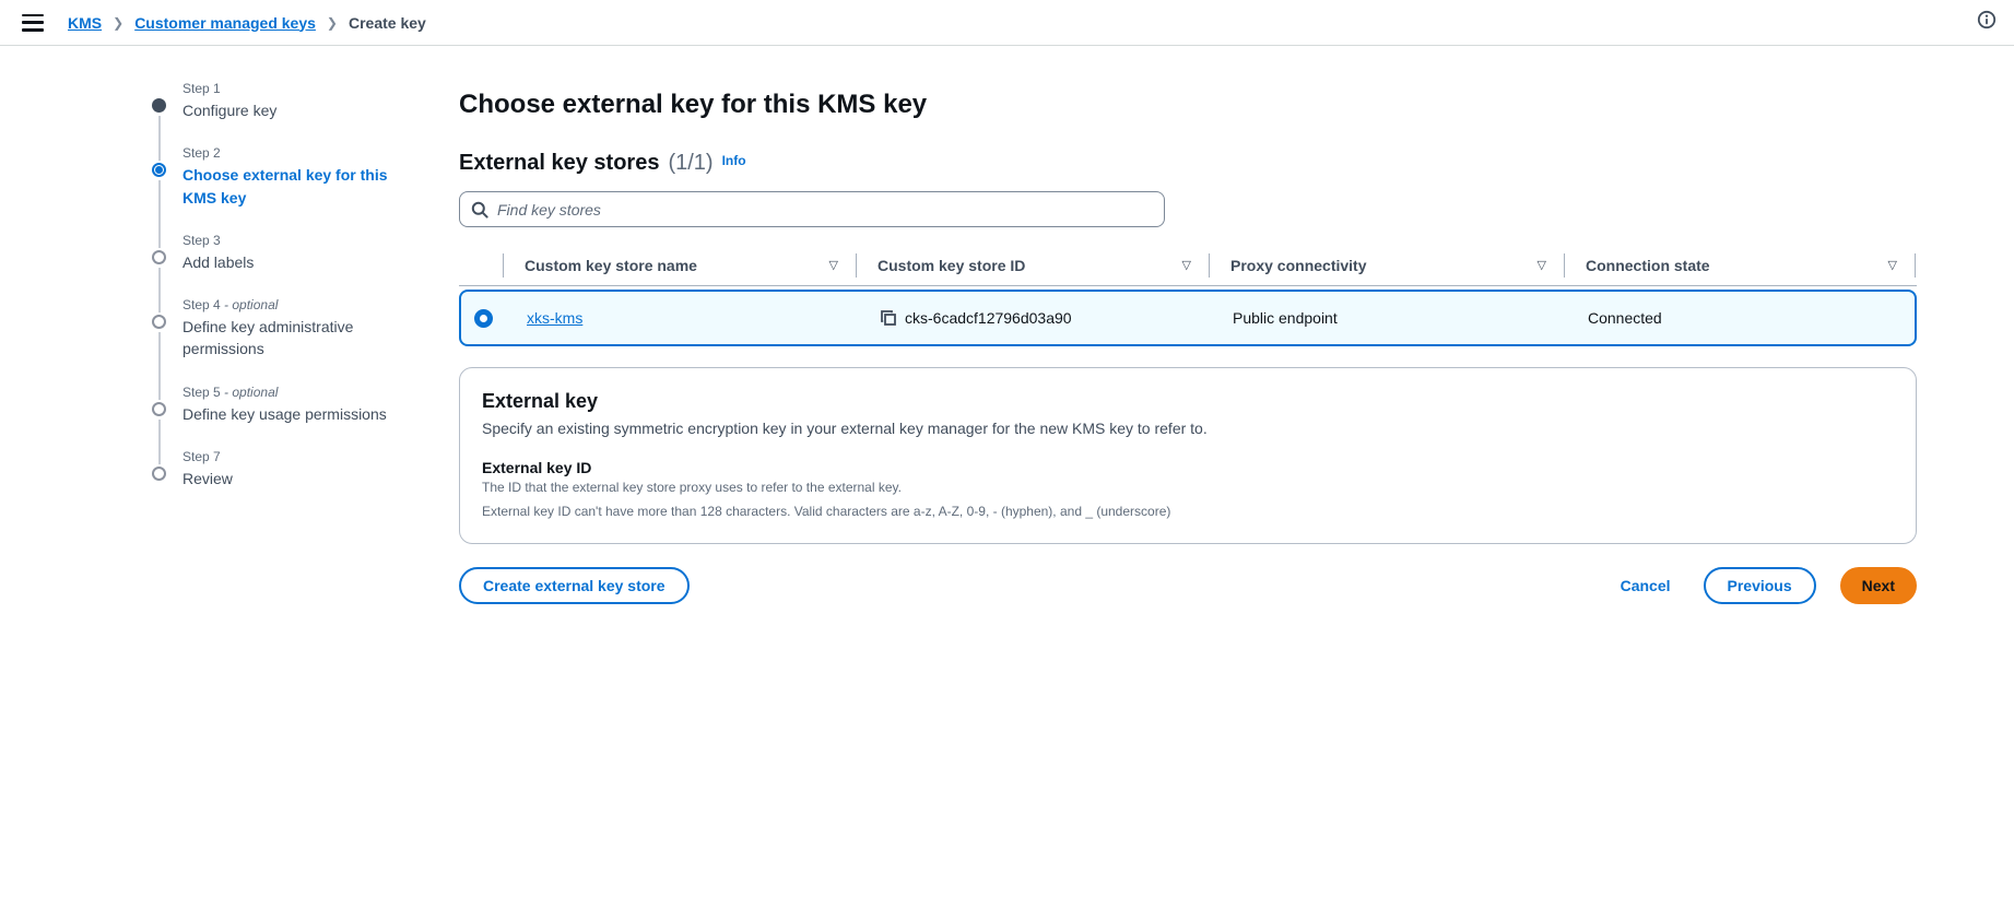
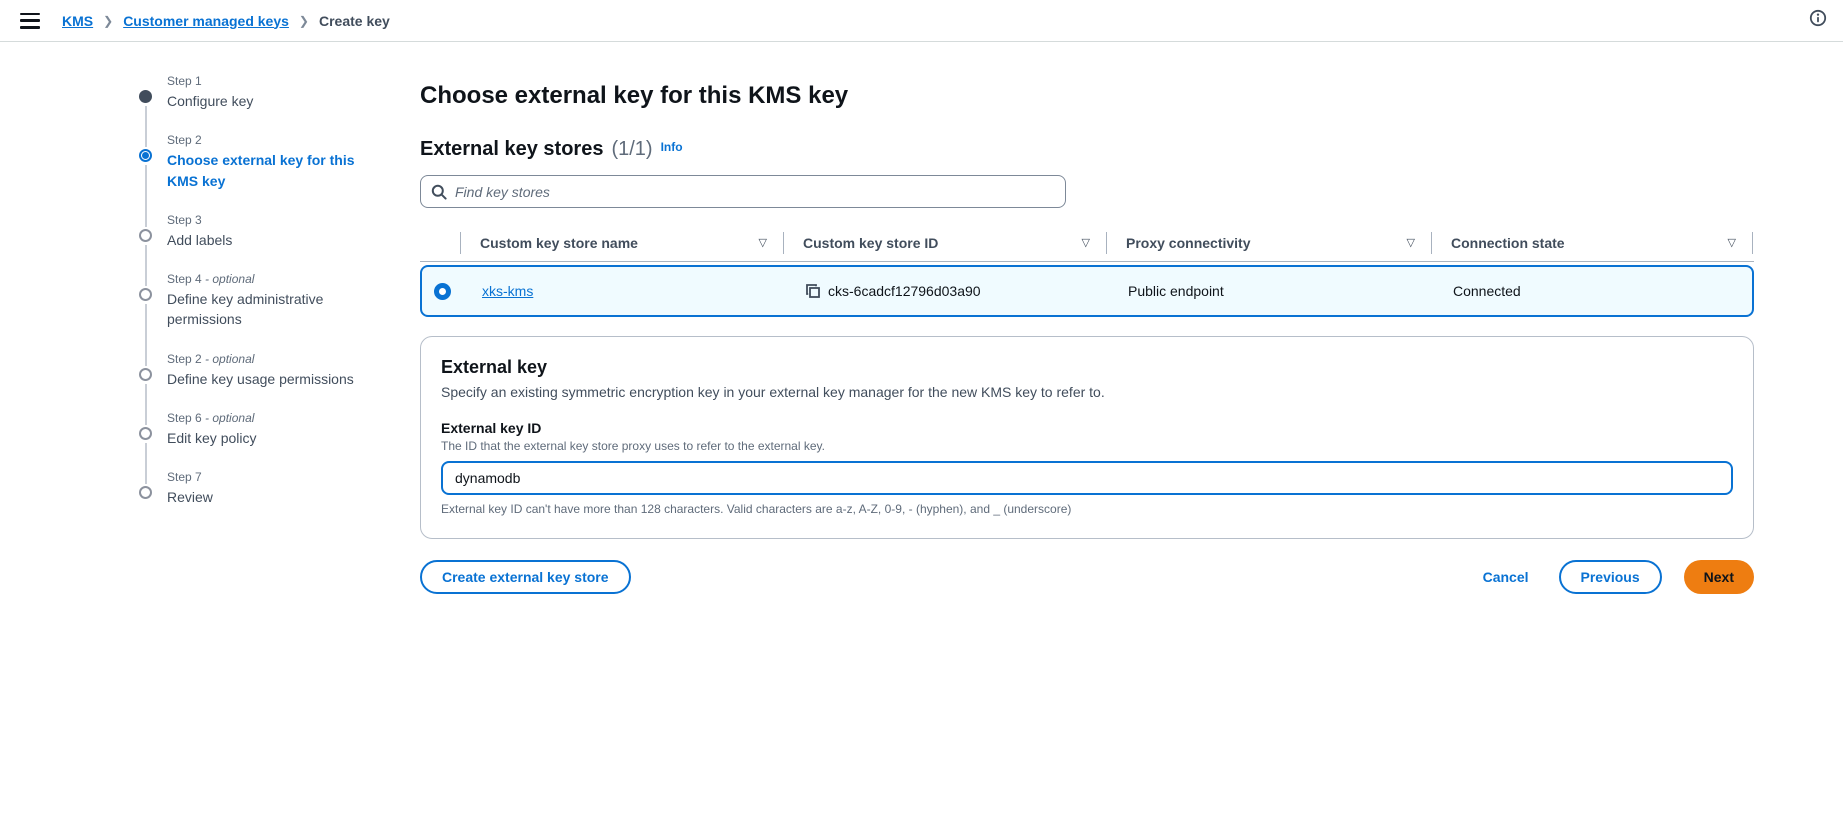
  KMS
  ❯
  Customer managed keys
  ❯
  Create key
  Step 1
  Configure key
  Step 2
  Choose external key for this KMS key
  Step 3
  Add labels
  Step 4 - optional
  Define key administrative permissions
- Step 5 - optional
+ Step 2 - optional
  Define key usage permissions
+ Step 6 - optional
+ Edit key policy
  Step 7
  Review
  Choose external key for this KMS key
  External key stores
  (1/1)
  Info
  Find key stores
  Custom key store name
  ▽
  Custom key store ID
  ▽
  Proxy connectivity
  ▽
  Connection state
  ▽
  xks-kms
  cks-6cadcf12796d03a90
  Public endpoint
  Connected
  External key
  Specify an existing symmetric encryption key in your external key manager for the new KMS key to refer to.
  External key ID
  The ID that the external key store proxy uses to refer to the external key.
+ dynamodb
  External key ID can't have more than 128 characters. Valid characters are a-z, A-Z, 0-9, - (hyphen), and _ (underscore)
  Create external key store
  Cancel
  Previous
  Next
